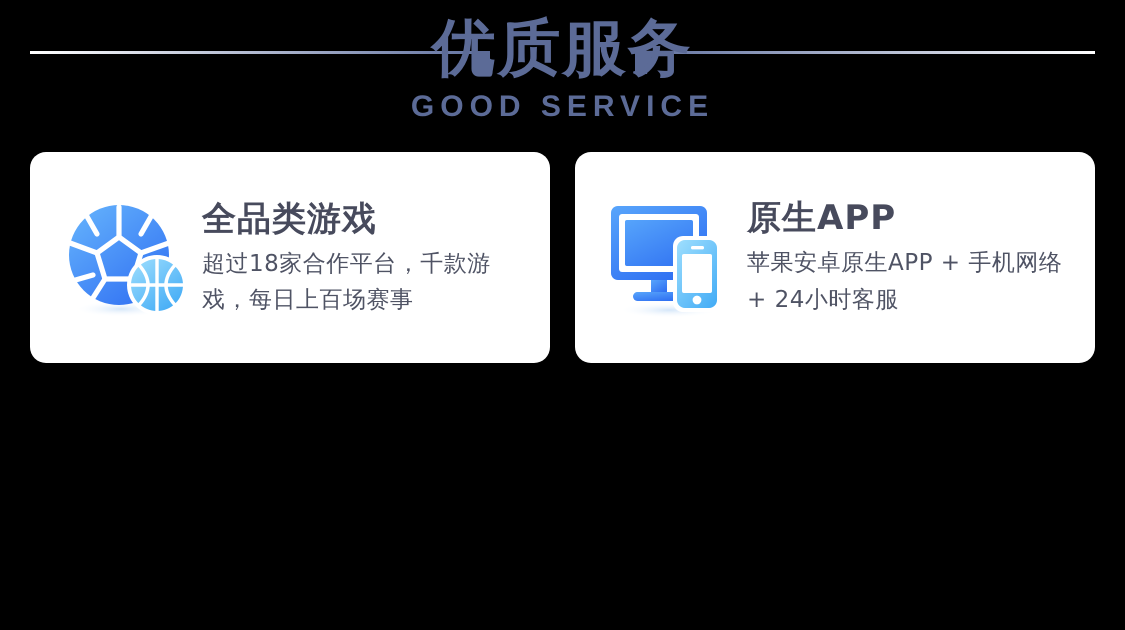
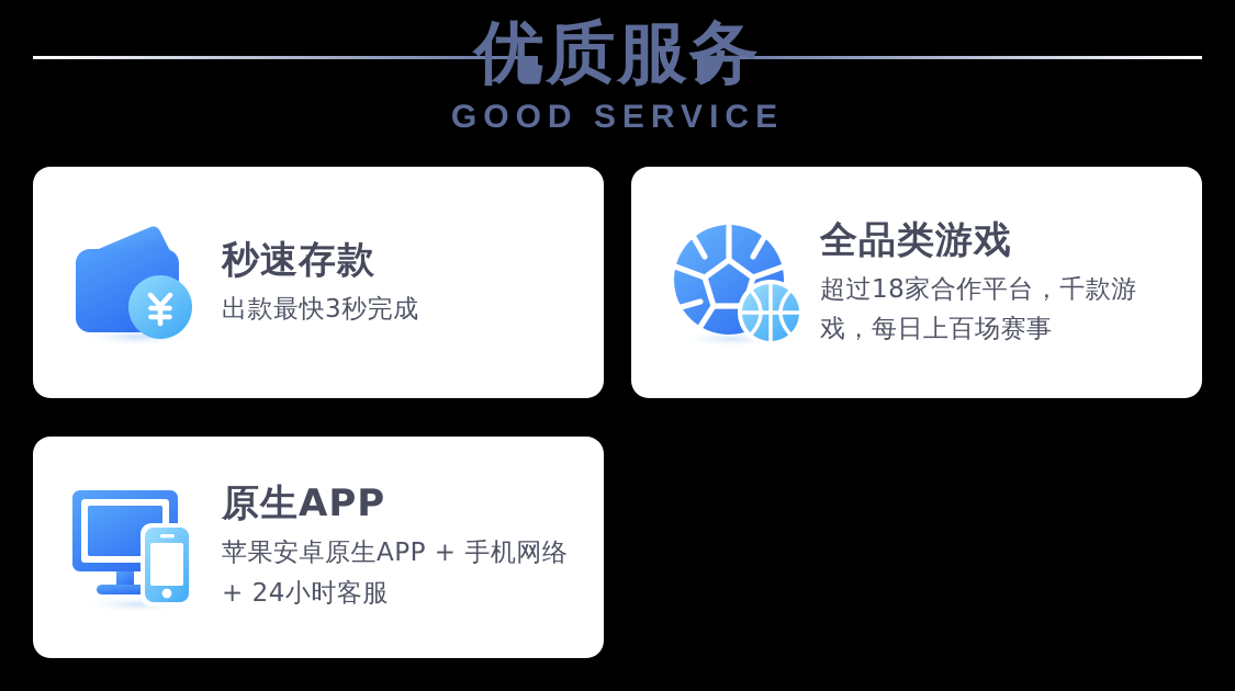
  优质服务
  GOOD SERVICE
+ 秒速存款
+ 出款最快3秒完成
  全品类游戏
  超过18家合作平台，千款游戏，每日上百场赛事
  原生APP
  苹果安卓原生APP + 手机网络 + 24小时客服
